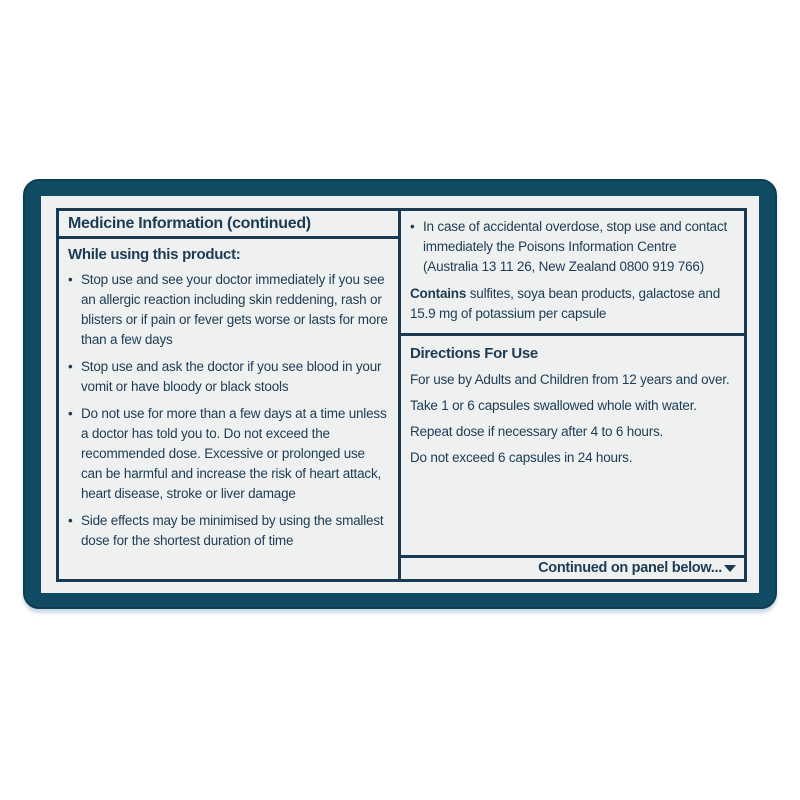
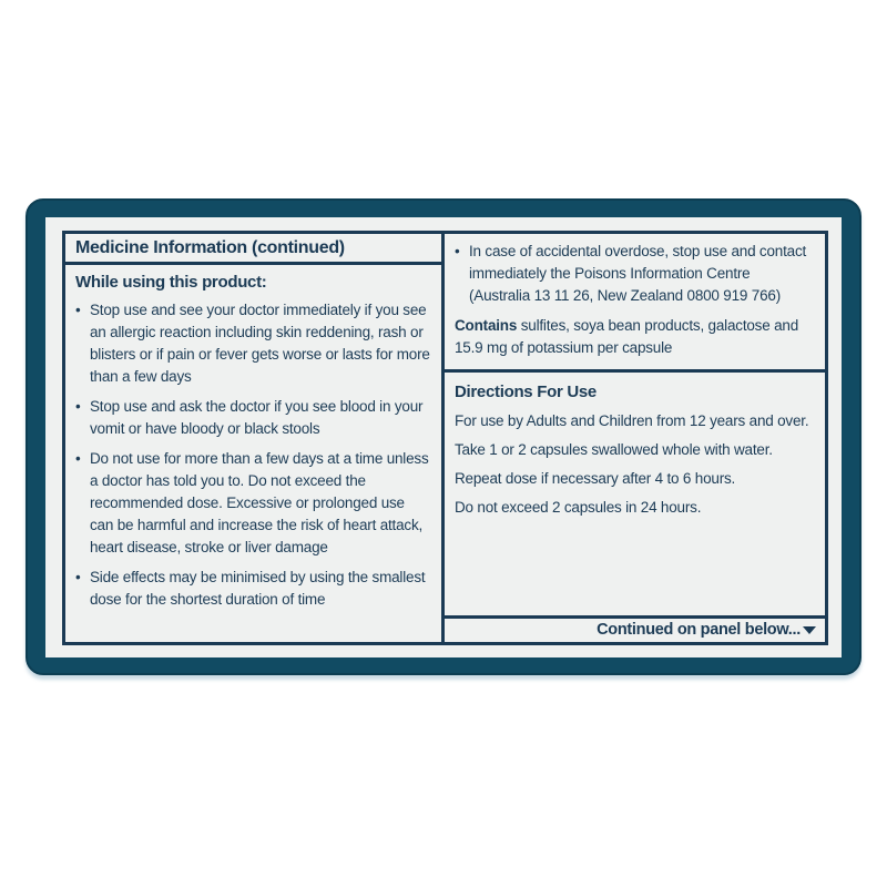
  Medicine Information (continued)
  While using this product:
  Stop use and see your doctor immediately if you see an allergic reaction including skin reddening, rash or blisters or if pain or fever gets worse or lasts for more than a few days
  Stop use and ask the doctor if you see blood in your vomit or have bloody or black stools
  Do not use for more than a few days at a time unless a doctor has told you to. Do not exceed the recommended dose. Excessive or prolonged use can be harmful and increase the risk of heart attack, heart disease, stroke or liver damage
  Side effects may be minimised by using the smallest dose for the shortest duration of time
  In case of accidental overdose, stop use and contact immediately the Poisons Information Centre (Australia 13 11 26, New Zealand 0800 919 766)
  Contains sulfites, soya bean products, galactose and 15.9 mg of potassium per capsule
  Directions For Use
  For use by Adults and Children from 12 years and over.
- Take 1 or 6 capsules swallowed whole with water.
+ Take 1 or 2 capsules swallowed whole with water.
  Repeat dose if necessary after 4 to 6 hours.
- Do not exceed 6 capsules in 24 hours.
+ Do not exceed 2 capsules in 24 hours.
  Continued on panel below...
